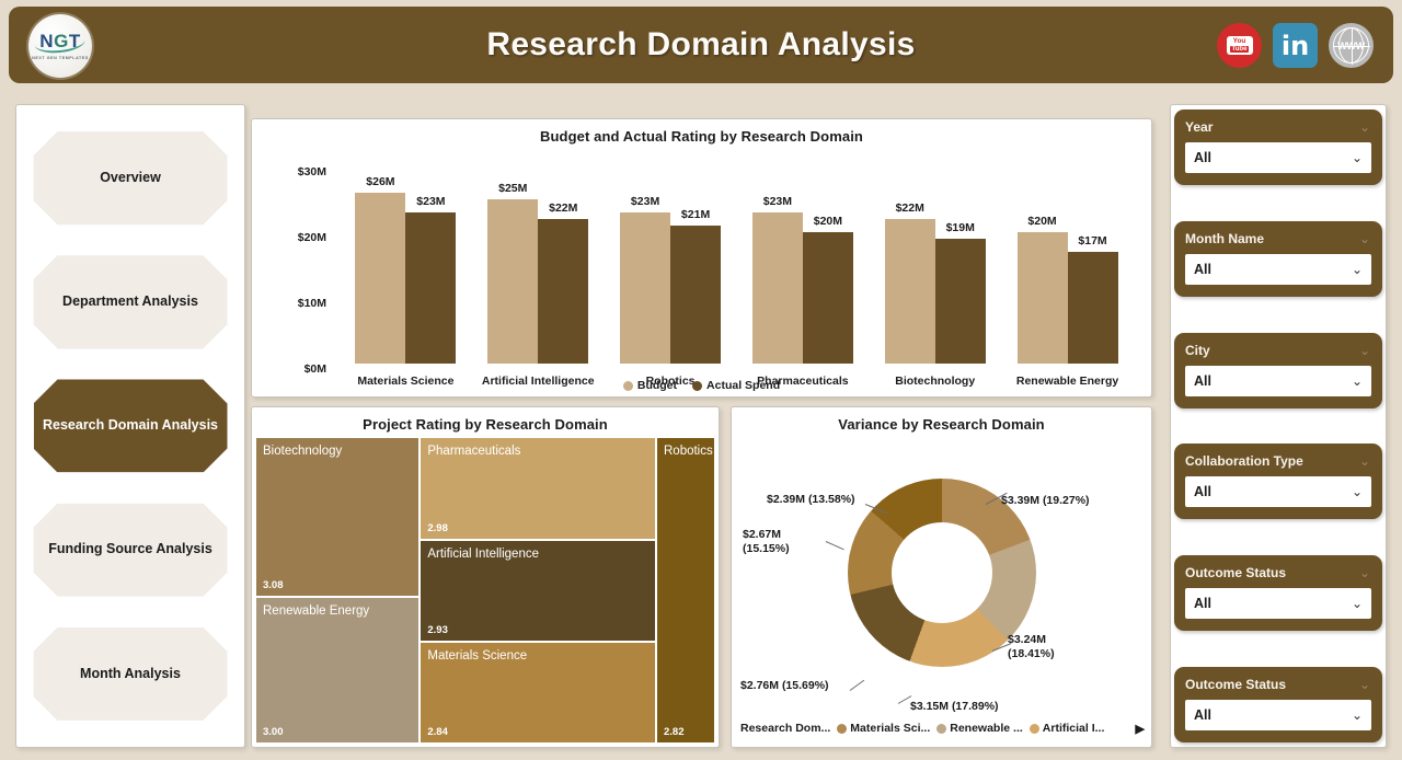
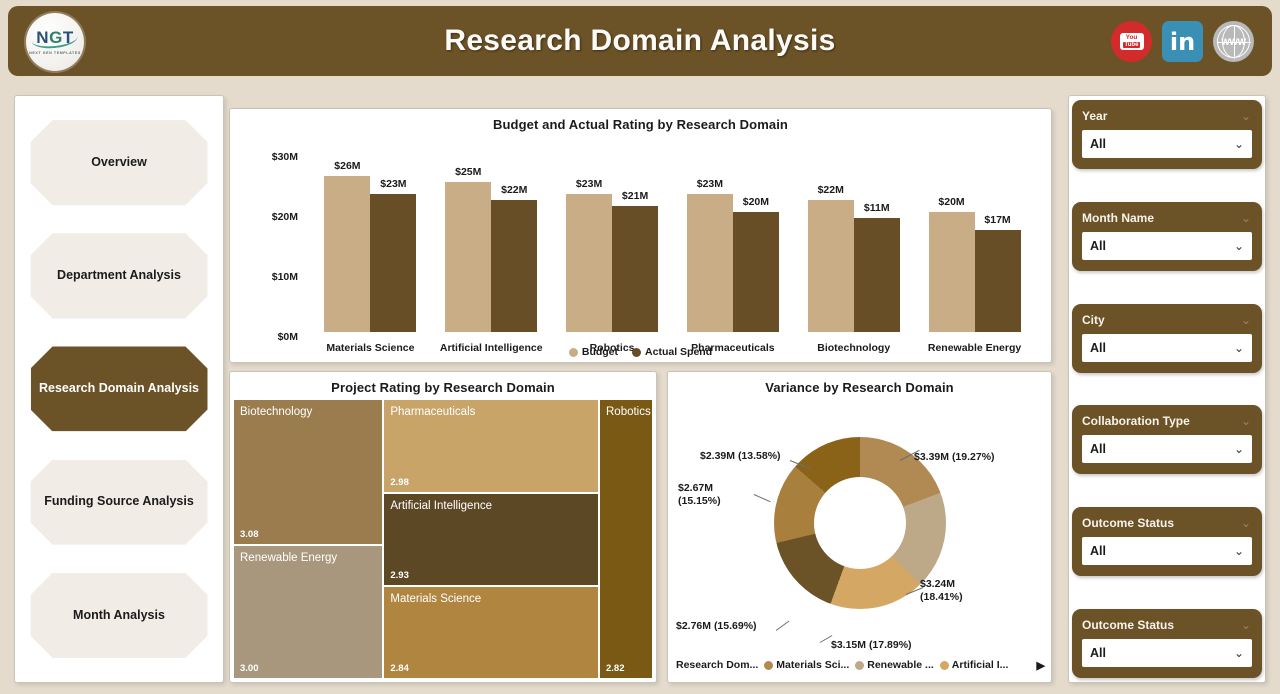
  NGT
  Research Domain Analysis
  in
  WWW
  Overview
  Department Analysis
  Research Domain Analysis
  Funding Source Analysis
  Month Analysis
  Budget and Actual Rating by Research Domain
  $0M
  $10M
  $20M
  $30M
  $26M
  $23M
  Materials Science
  $25M
  $22M
  Artificial Intelligence
  $23M
  $21M
  Robotics
  $23M
  $20M
  Pharmaceuticals
  $22M
- $19M
+ $11M
  Biotechnology
  $20M
  $17M
  Renewable Energy
  Budget
  Actual Spend
  Project Rating by Research Domain
  Biotechnology
  3.08
  Renewable Energy
  3.00
  Pharmaceuticals
  2.98
  Artificial Intelligence
  2.93
  Materials Science
  2.84
  Robotics
  2.82
  Variance by Research Domain
  $3.39M (19.27%)
  $3.24M
  (18.41%)
  $3.15M (17.89%)
  $2.76M (15.69%)
  $2.67M
  (15.15%)
  $2.39M (13.58%)
  Research Dom...
  Materials Sci...
  Renewable ...
  Artificial I...
  ▶
  Year
  ⌄
  All
  ⌄
  Month Name
  ⌄
  All
  ⌄
  City
  ⌄
  All
  ⌄
  Collaboration Type
  ⌄
  All
  ⌄
  Outcome Status
  ⌄
  All
  ⌄
  Outcome Status
  ⌄
  All
  ⌄
